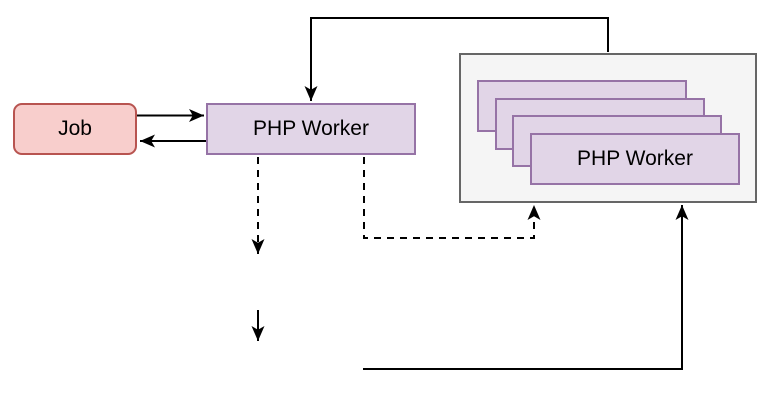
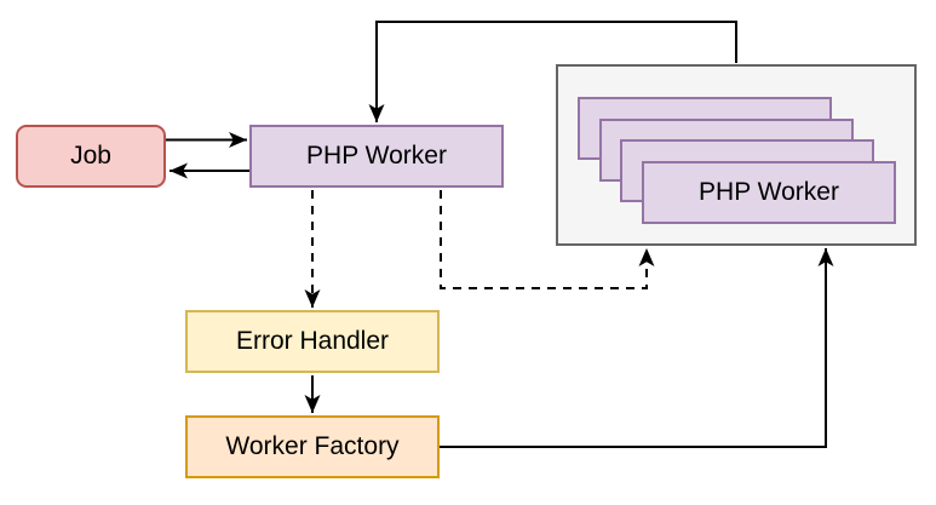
  PHP Worker
  Job
  PHP Worker
+ Error Handler
+ Worker Factory
